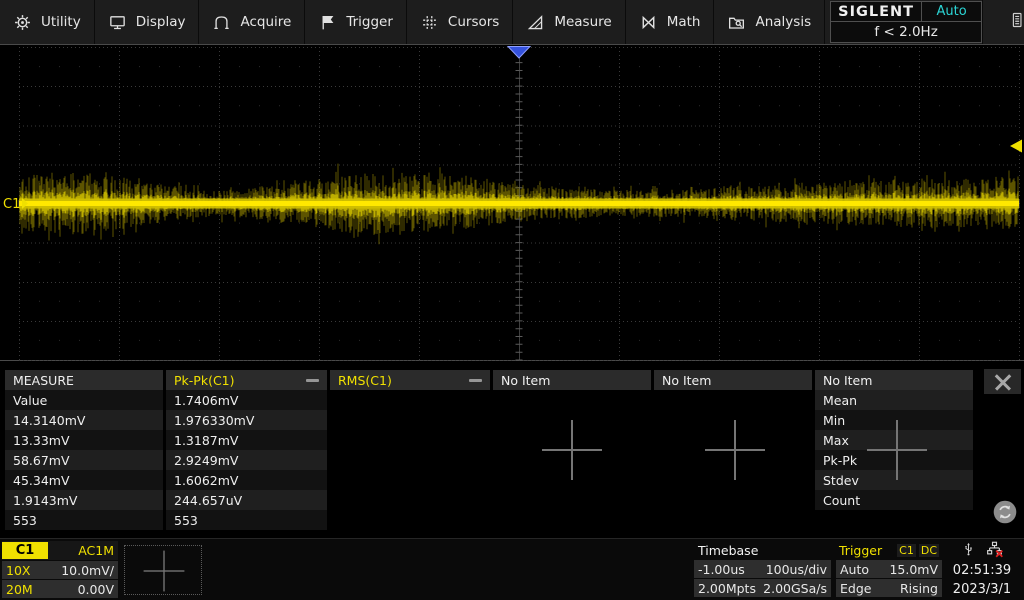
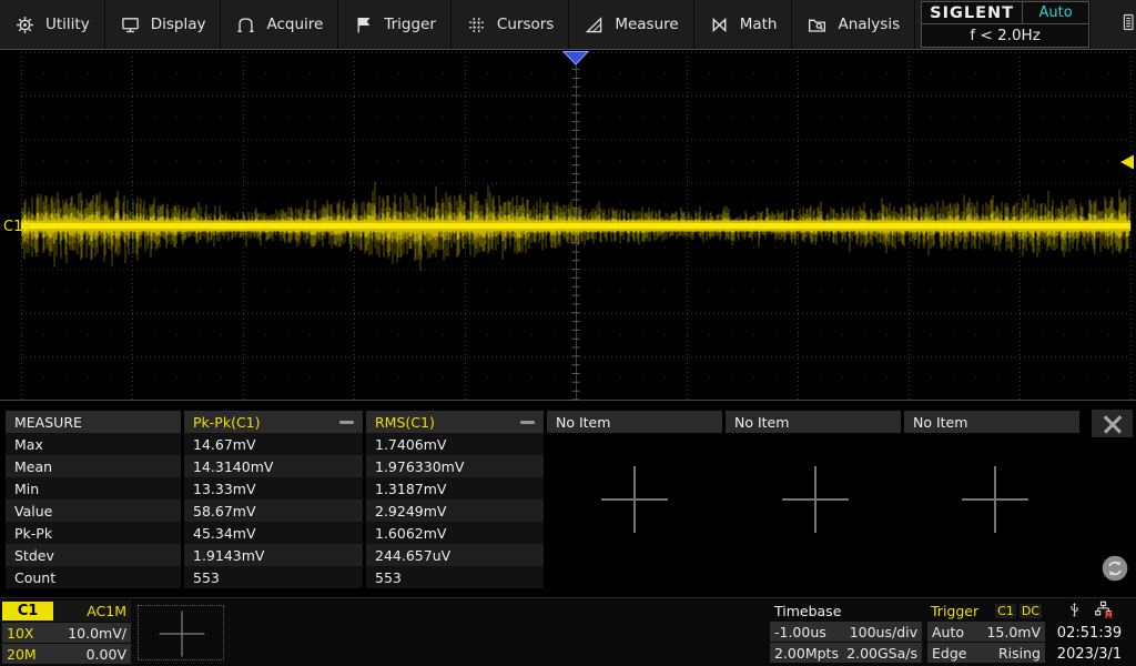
  Utility
  Display
  Acquire
  Trigger
  Cursors
  Measure
  Math
  Analysis
  SIGLENT
  Auto
  f < 2.0Hz
  C1
  MEASURE
  Pk-Pk(C1)
  RMS(C1)
  No Item
  No Item
  No Item
- Value
+ Max
+ 14.67mV
  1.7406mV
  Mean
  14.3140mV
  1.976330mV
  Min
  13.33mV
  1.3187mV
- Max
+ Value
  58.67mV
  2.9249mV
  Pk-Pk
  45.34mV
  1.6062mV
  Stdev
  1.9143mV
  244.657uV
  Count
  553
  553
  C1
  AC1M
  10X
  10.0mV/
  20M
  0.00V
  Timebase
  -1.00us
  100us/div
  2.00Mpts
  2.00GSa/s
  Trigger
  C1
  DC
  Auto
  15.0mV
  Edge
  Rising
  02:51:39
  2023/3/1
